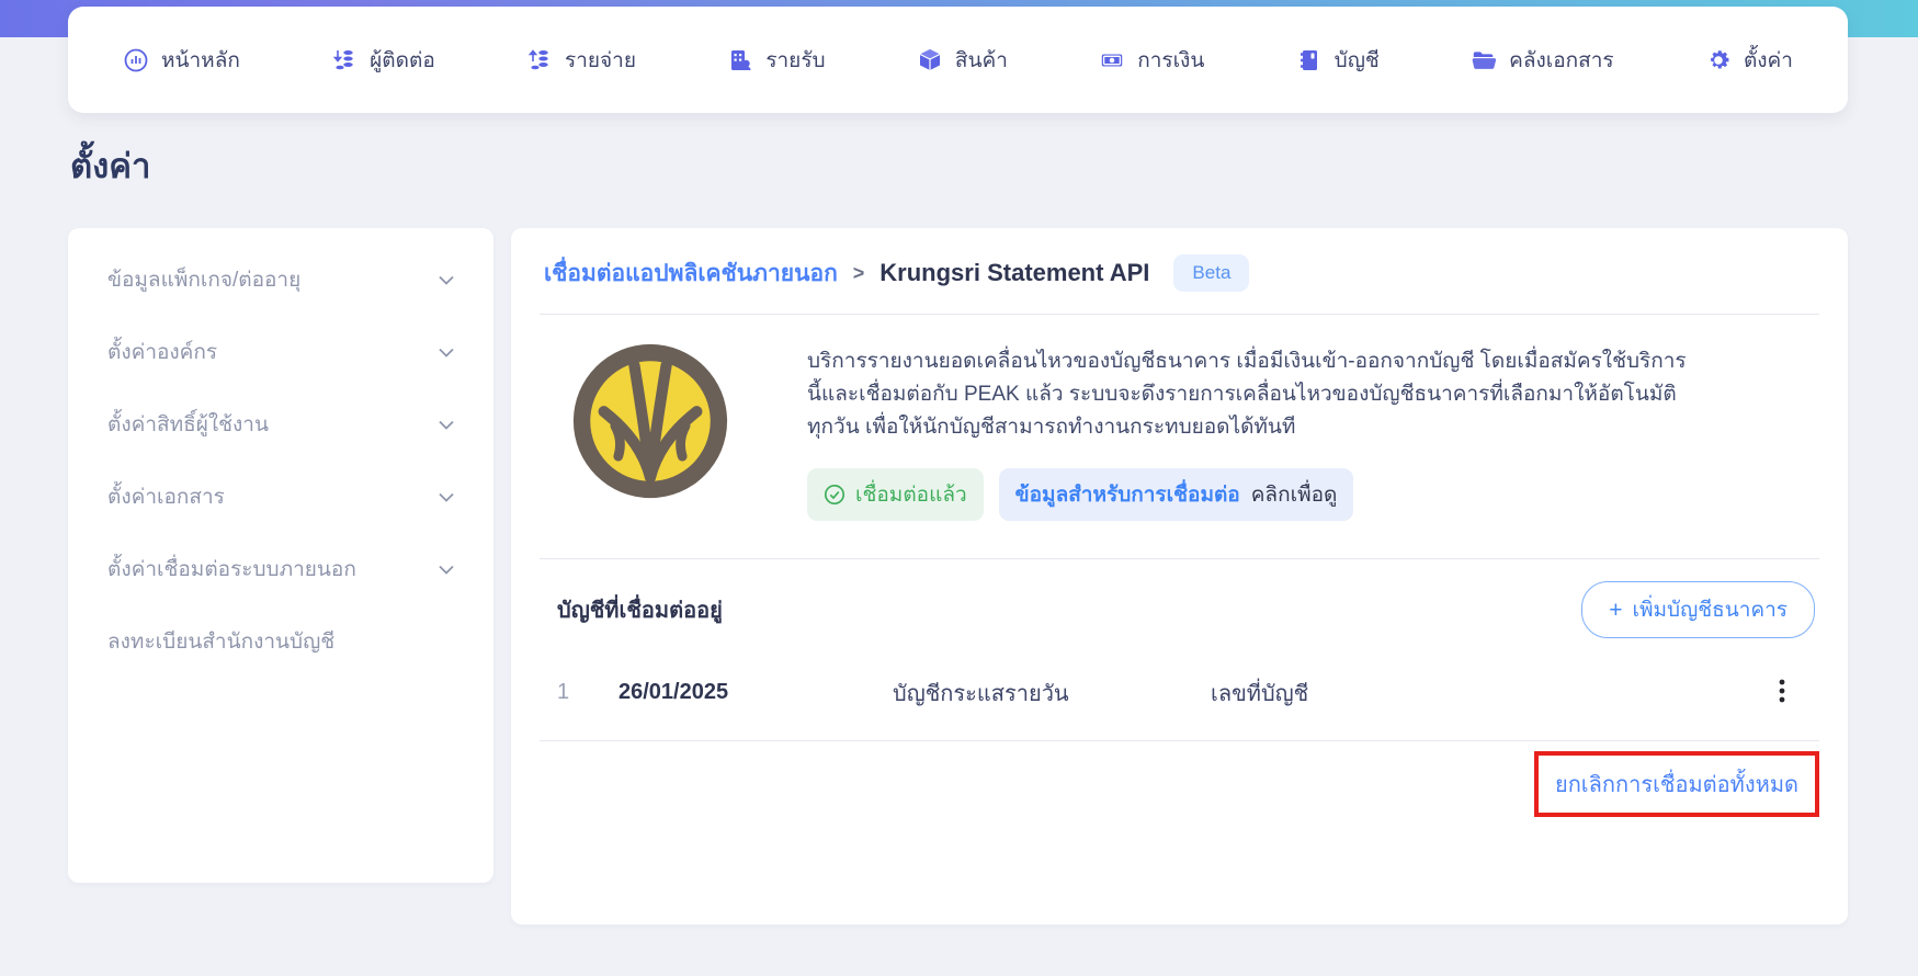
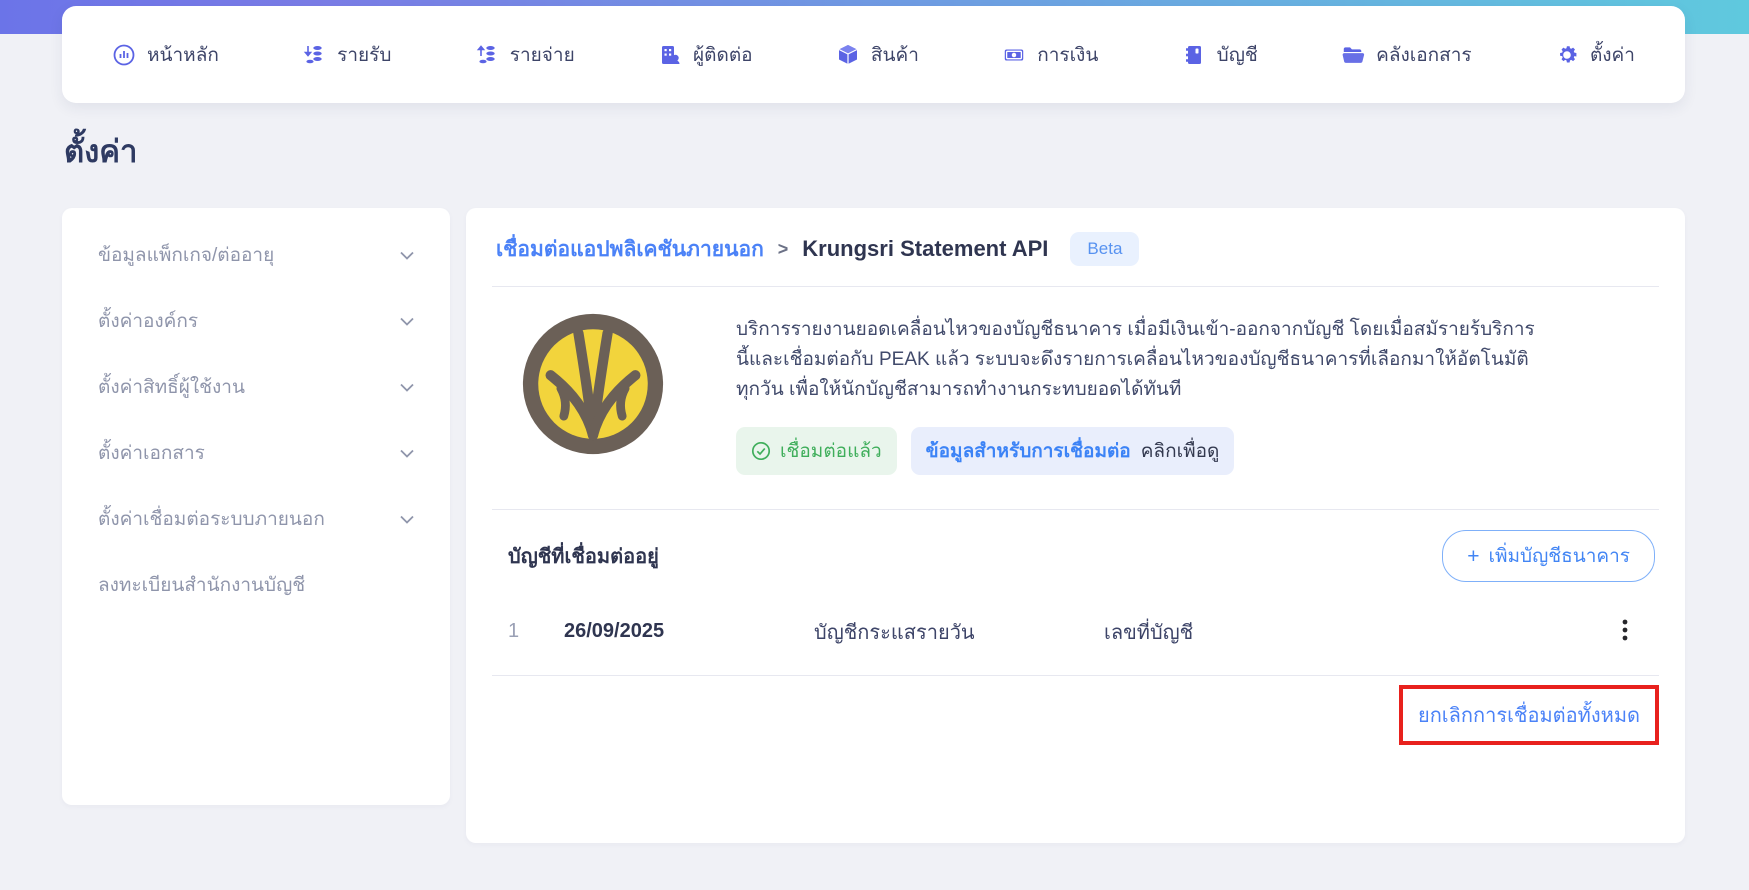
  หน้าหลัก
- ผู้ติดต่อ
+ รายรับ
  รายจ่าย
- รายรับ
+ ผู้ติดต่อ
  สินค้า
  การเงิน
  บัญชี
  คลังเอกสาร
  ตั้งค่า
  ตั้งค่า
  ข้อมูลแพ็กเกจ/ต่ออายุ
  ตั้งค่าองค์กร
  ตั้งค่าสิทธิ์ผู้ใช้งาน
  ตั้งค่าเอกสาร
  ตั้งค่าเชื่อมต่อระบบภายนอก
  ลงทะเบียนสำนักงานบัญชี
  เชื่อมต่อแอปพลิเคชันภายนอก
  >
  Krungsri Statement API
  Beta
- บริการรายงานยอดเคลื่อนไหวของบัญชีธนาคาร เมื่อมีเงินเข้า-ออกจากบัญชี โดยเมื่อสมัครใช้บริการนี้และเชื่อมต่อกับ PEAK แล้ว ระบบจะดึงรายการเคลื่อนไหวของบัญชีธนาคารที่เลือกมาให้อัตโนมัติทุกวัน เพื่อให้นักบัญชีสามารถทำงานกระทบยอดได้ทันที
+ บริการรายงานยอดเคลื่อนไหวของบัญชีธนาคาร เมื่อมีเงินเข้า-ออกจากบัญชี โดยเมื่อสมัรายร้บริการนี้และเชื่อมต่อกับ PEAK แล้ว ระบบจะดึงรายการเคลื่อนไหวของบัญชีธนาคารที่เลือกมาให้อัตโนมัติทุกวัน เพื่อให้นักบัญชีสามารถทำงานกระทบยอดได้ทันที
  เชื่อมต่อแล้ว
  ข้อมูลสำหรับการเชื่อมต่อ
  คลิกเพื่อดู
  บัญชีที่เชื่อมต่ออยู่
  +
  เพิ่มบัญชีธนาคาร
  1
- 26/01/2025
+ 26/09/2025
  บัญชีกระแสรายวัน
  เลขที่บัญชี
  ยกเลิกการเชื่อมต่อทั้งหมด
